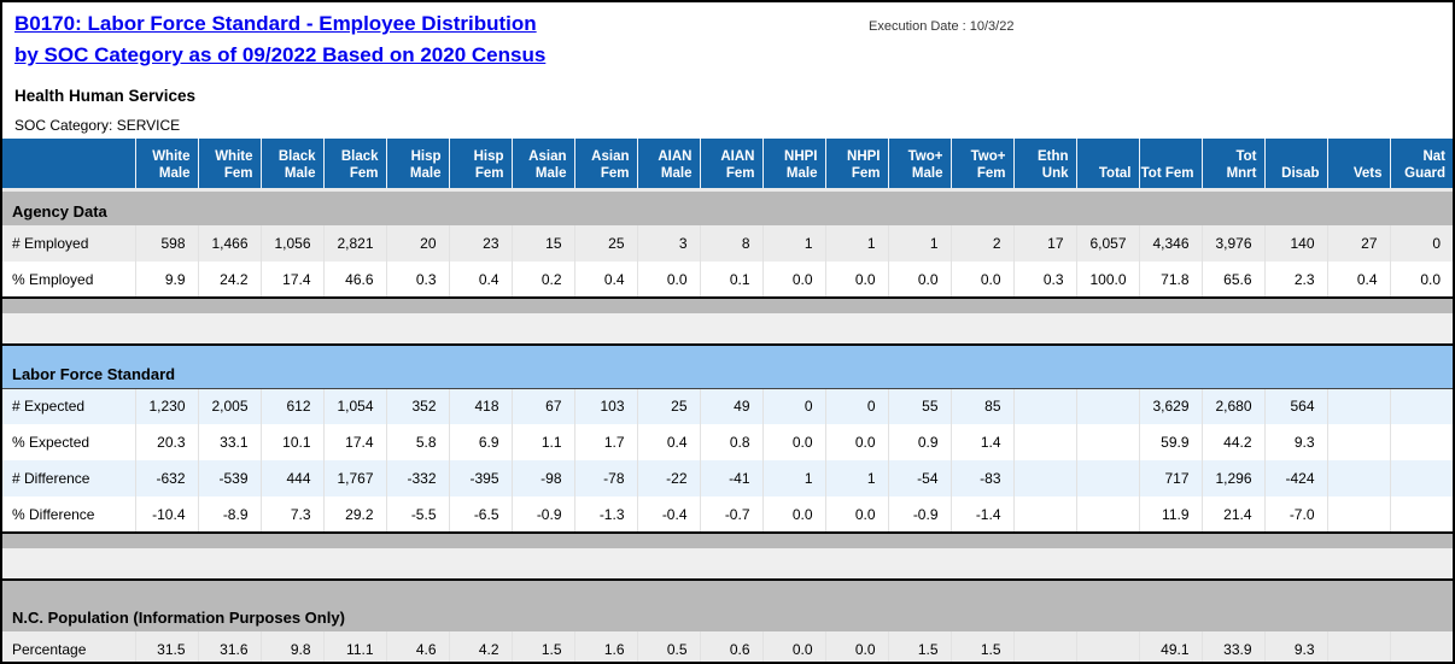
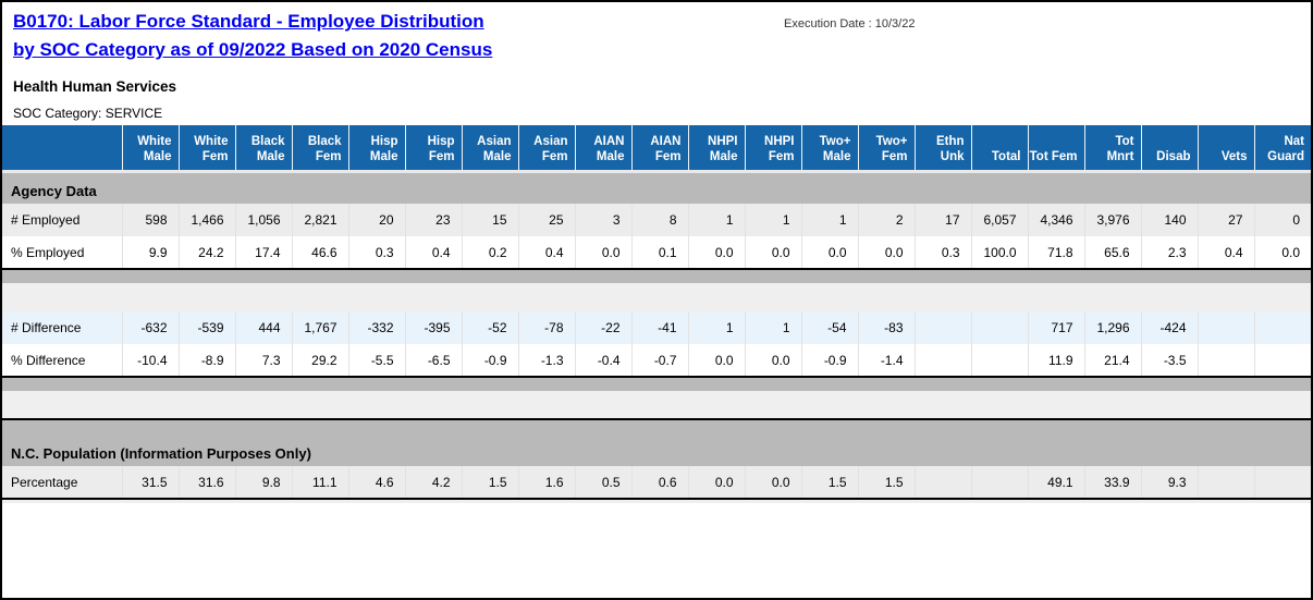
  B0170: Labor Force Standard - Employee Distribution
  by SOC Category as of 09/2022 Based on 2020 Census
  Execution Date : 10/3/22
  Health Human Services
  SOC Category: SERVICE
  	White Male	White Fem	Black Male	Black Fem	Hisp Male	Hisp Fem	Asian Male	Asian Fem	AIAN Male	AIAN Fem	NHPI Male	NHPI Fem	Two+ Male	Two+ Fem	Ethn Unk	Total	Tot Fem	Tot Mnrt	Disab	Vets	Nat Guard
  Agency Data
  # Employed	598	1,466	1,056	2,821	20	23	15	25	3	8	1	1	1	2	17	6,057	4,346	3,976	140	27	0
  % Employed	9.9	24.2	17.4	46.6	0.3	0.4	0.2	0.4	0.0	0.1	0.0	0.0	0.0	0.0	0.3	100.0	71.8	65.6	2.3	0.4	0.0
- Labor Force Standard
- # Expected	1,230	2,005	612	1,054	352	418	67	103	25	49	0	0	55	85			3,629	2,680	564
- % Expected	20.3	33.1	10.1	17.4	5.8	6.9	1.1	1.7	0.4	0.8	0.0	0.0	0.9	1.4			59.9	44.2	9.3
- # Difference	-632	-539	444	1,767	-332	-395	-98	-78	-22	-41	1	1	-54	-83			717	1,296	-424
+ # Difference	-632	-539	444	1,767	-332	-395	-52	-78	-22	-41	1	1	-54	-83			717	1,296	-424
- % Difference	-10.4	-8.9	7.3	29.2	-5.5	-6.5	-0.9	-1.3	-0.4	-0.7	0.0	0.0	-0.9	-1.4			11.9	21.4	-7.0
+ % Difference	-10.4	-8.9	7.3	29.2	-5.5	-6.5	-0.9	-1.3	-0.4	-0.7	0.0	0.0	-0.9	-1.4			11.9	21.4	-3.5
  N.C. Population (Information Purposes Only)
  Percentage	31.5	31.6	9.8	11.1	4.6	4.2	1.5	1.6	0.5	0.6	0.0	0.0	1.5	1.5			49.1	33.9	9.3
